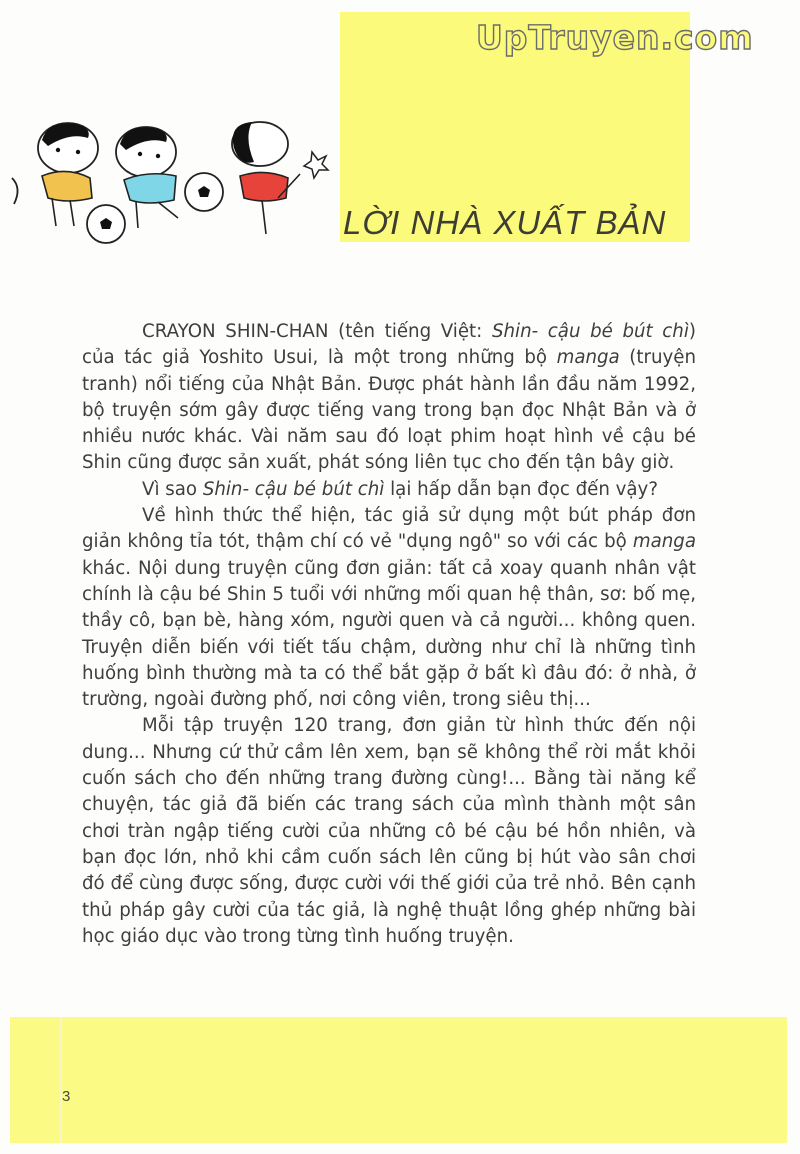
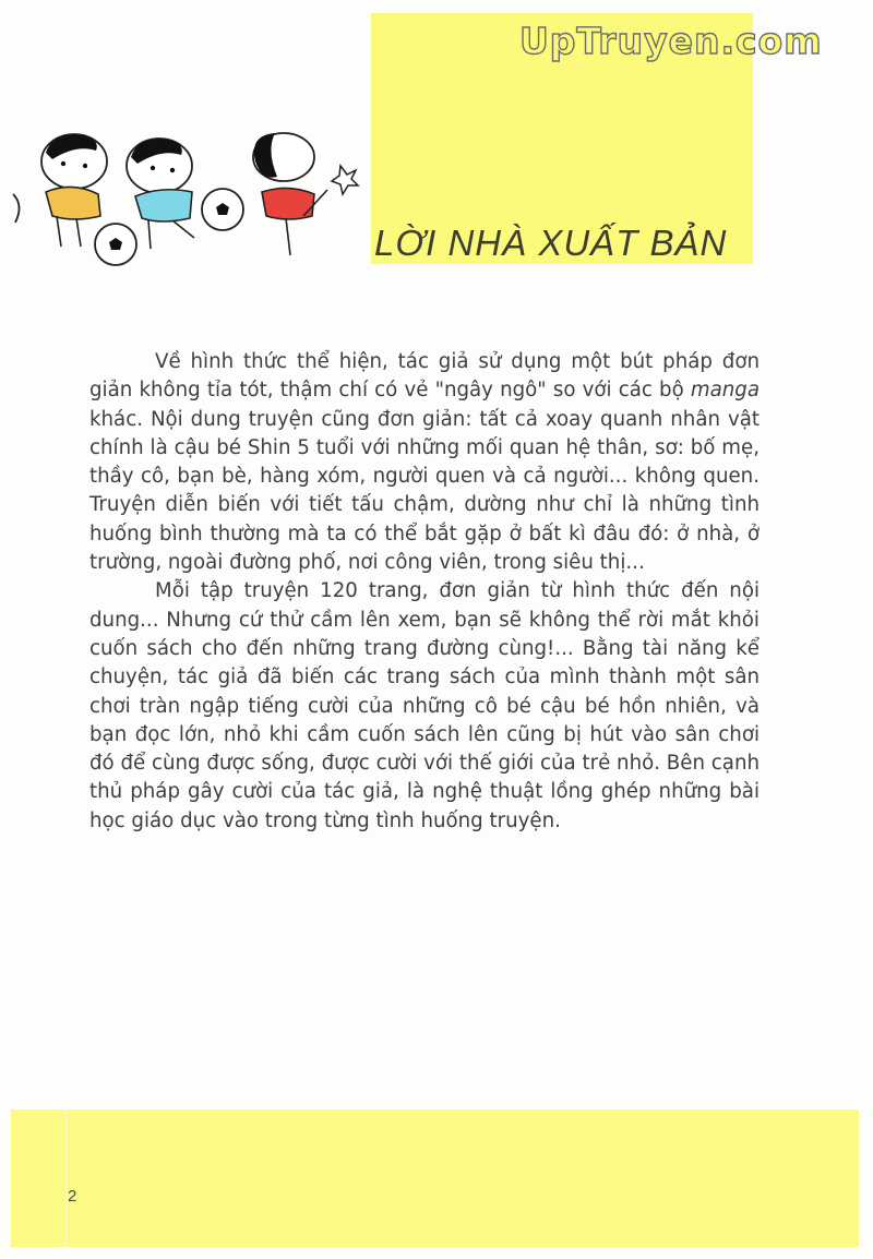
  UpTruyen.com
  LỜI NHÀ XUẤT BẢN
- CRAYON SHIN-CHAN (tên tiếng Việt: Shin- cậu bé bút chì) của tác giả Yoshito Usui, là một trong những bộ manga (truyện tranh) nổi tiếng của Nhật Bản. Được phát hành lần đầu năm 1992, bộ truyện sớm gây được tiếng vang trong bạn đọc Nhật Bản và ở nhiều nước khác. Vài năm sau đó loạt phim hoạt hình về cậu bé Shin cũng được sản xuất, phát sóng liên tục cho đến tận bây giờ.
- Vì sao Shin- cậu bé bút chì lại hấp dẫn bạn đọc đến vậy?
- Về hình thức thể hiện, tác giả sử dụng một bút pháp đơn giản không tỉa tót, thậm chí có vẻ "dụng ngô" so với các bộ manga khác. Nội dung truyện cũng đơn giản: tất cả xoay quanh nhân vật chính là cậu bé Shin 5 tuổi với những mối quan hệ thân, sơ: bố mẹ, thầy cô, bạn bè, hàng xóm, người quen và cả người... không quen. Truyện diễn biến với tiết tấu chậm, dường như chỉ là những tình huống bình thường mà ta có thể bắt gặp ở bất kì đâu đó: ở nhà, ở trường, ngoài đường phố, nơi công viên, trong siêu thị...
+ Về hình thức thể hiện, tác giả sử dụng một bút pháp đơn giản không tỉa tót, thậm chí có vẻ "ngây ngô" so với các bộ manga khác. Nội dung truyện cũng đơn giản: tất cả xoay quanh nhân vật chính là cậu bé Shin 5 tuổi với những mối quan hệ thân, sơ: bố mẹ, thầy cô, bạn bè, hàng xóm, người quen và cả người... không quen. Truyện diễn biến với tiết tấu chậm, dường như chỉ là những tình huống bình thường mà ta có thể bắt gặp ở bất kì đâu đó: ở nhà, ở trường, ngoài đường phố, nơi công viên, trong siêu thị...
  Mỗi tập truyện 120 trang, đơn giản từ hình thức đến nội dung... Nhưng cứ thử cầm lên xem, bạn sẽ không thể rời mắt khỏi cuốn sách cho đến những trang đường cùng!... Bằng tài năng kể chuyện, tác giả đã biến các trang sách của mình thành một sân chơi tràn ngập tiếng cười của những cô bé cậu bé hồn nhiên, và bạn đọc lớn, nhỏ khi cầm cuốn sách lên cũng bị hút vào sân chơi đó để cùng được sống, được cười với thế giới của trẻ nhỏ. Bên cạnh thủ pháp gây cười của tác giả, là nghệ thuật lồng ghép những bài học giáo dục vào trong từng tình huống truyện.
- 3
+ 2
